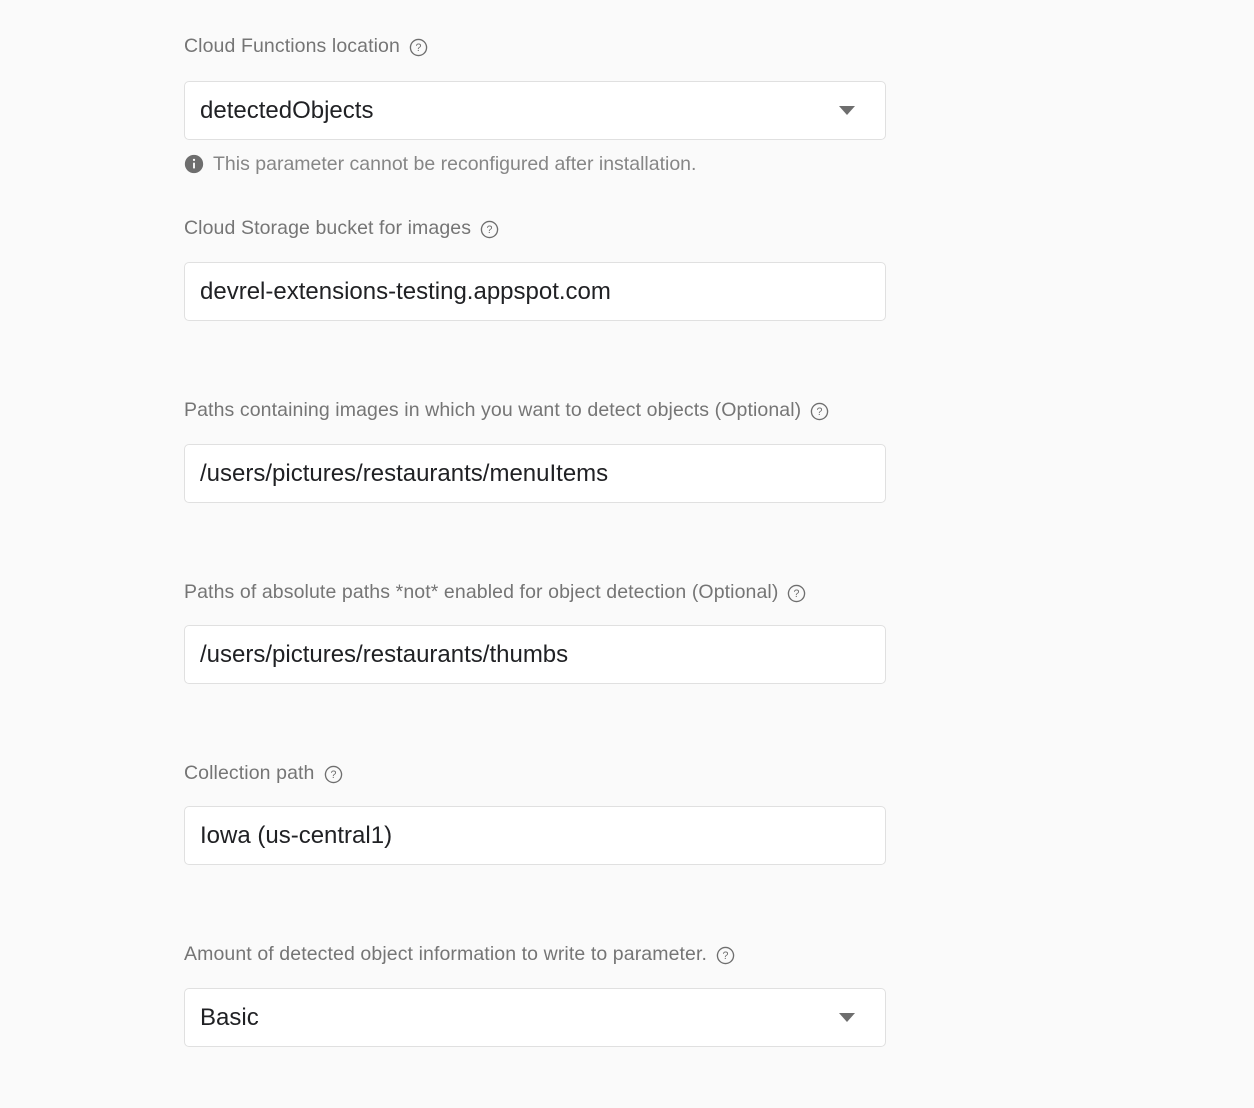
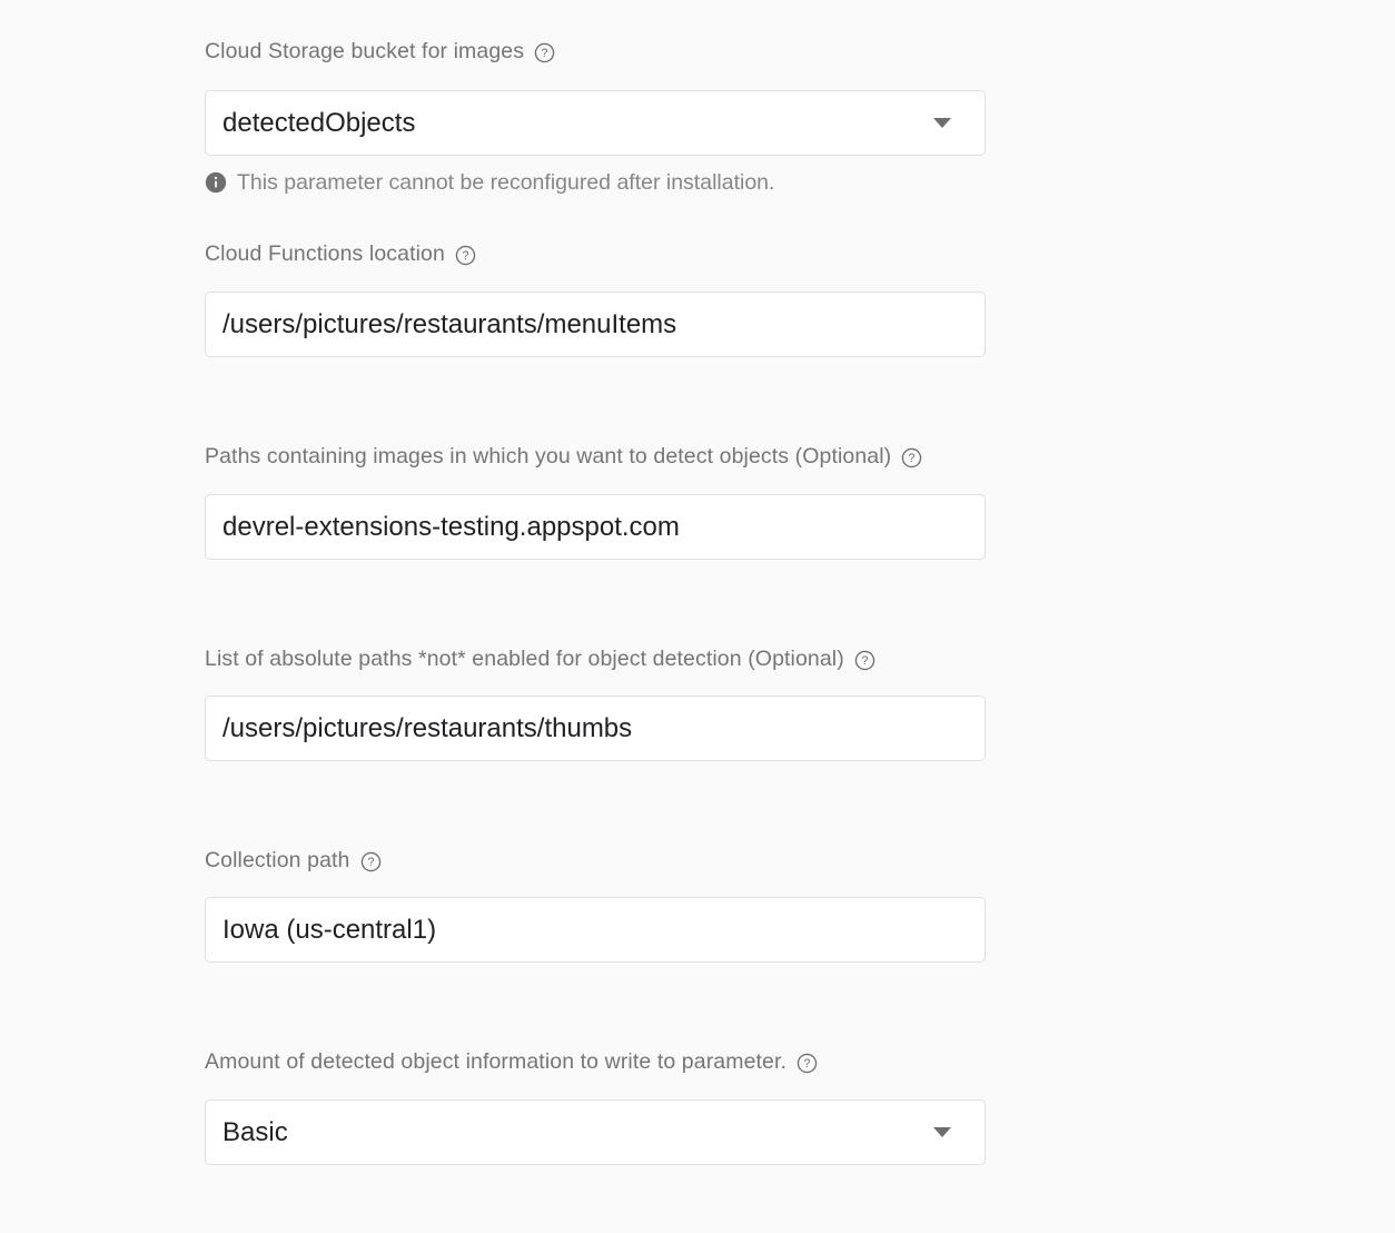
- Cloud Functions location
+ Cloud Storage bucket for images
  ?
  detectedObjects
  This parameter cannot be reconfigured after installation.
- Cloud Storage bucket for images
+ Cloud Functions location
  ?
- devrel-extensions-testing.appspot.com
+ /users/pictures/restaurants/menuItems
  Paths containing images in which you want to detect objects (Optional)
  ?
- /users/pictures/restaurants/menuItems
+ devrel-extensions-testing.appspot.com
- Paths of absolute paths *not* enabled for object detection (Optional)
+ List of absolute paths *not* enabled for object detection (Optional)
  ?
  /users/pictures/restaurants/thumbs
  Collection path
  ?
  Iowa (us-central1)
  Amount of detected object information to write to parameter.
  ?
  Basic
